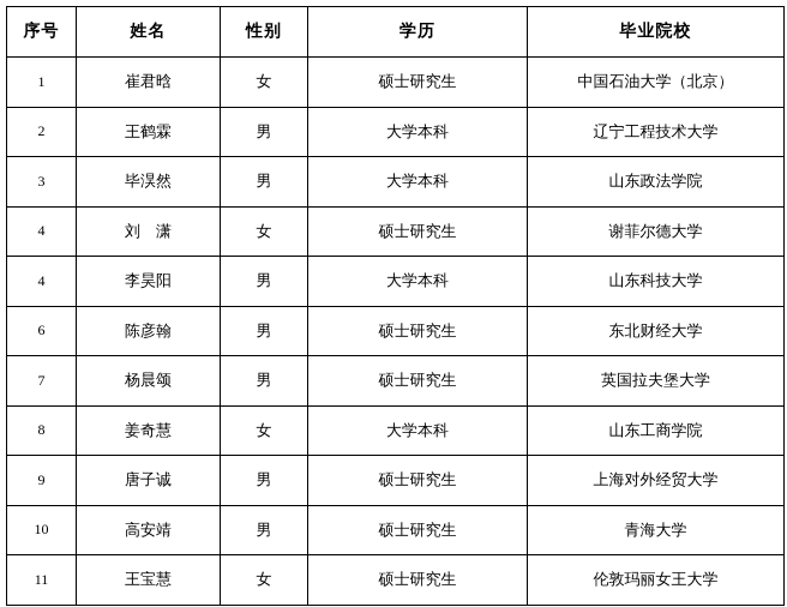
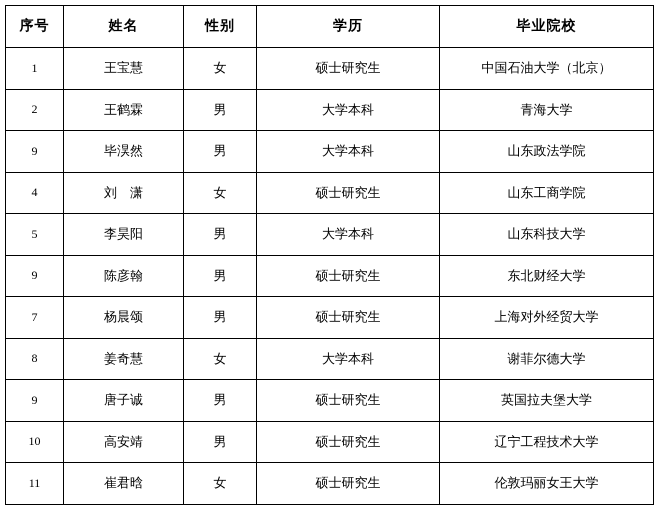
  序号	姓名	性别	学历	毕业院校
- 1	崔君晗	女	硕士研究生	中国石油大学（北京）
+ 1	王宝慧	女	硕士研究生	中国石油大学（北京）
- 2	王鹤霖	男	大学本科	辽宁工程技术大学
+ 2	王鹤霖	男	大学本科	青海大学
- 3	毕淏然	男	大学本科	山东政法学院
+ 9	毕淏然	男	大学本科	山东政法学院
- 4	刘 潇	女	硕士研究生	谢菲尔德大学
+ 4	刘 潇	女	硕士研究生	山东工商学院
- 4	李昊阳	男	大学本科	山东科技大学
+ 5	李昊阳	男	大学本科	山东科技大学
- 6	陈彦翰	男	硕士研究生	东北财经大学
+ 9	陈彦翰	男	硕士研究生	东北财经大学
- 7	杨晨颂	男	硕士研究生	英国拉夫堡大学
+ 7	杨晨颂	男	硕士研究生	上海对外经贸大学
- 8	姜奇慧	女	大学本科	山东工商学院
+ 8	姜奇慧	女	大学本科	谢菲尔德大学
- 9	唐子诚	男	硕士研究生	上海对外经贸大学
+ 9	唐子诚	男	硕士研究生	英国拉夫堡大学
- 10	高安靖	男	硕士研究生	青海大学
+ 10	高安靖	男	硕士研究生	辽宁工程技术大学
- 11	王宝慧	女	硕士研究生	伦敦玛丽女王大学
+ 11	崔君晗	女	硕士研究生	伦敦玛丽女王大学
